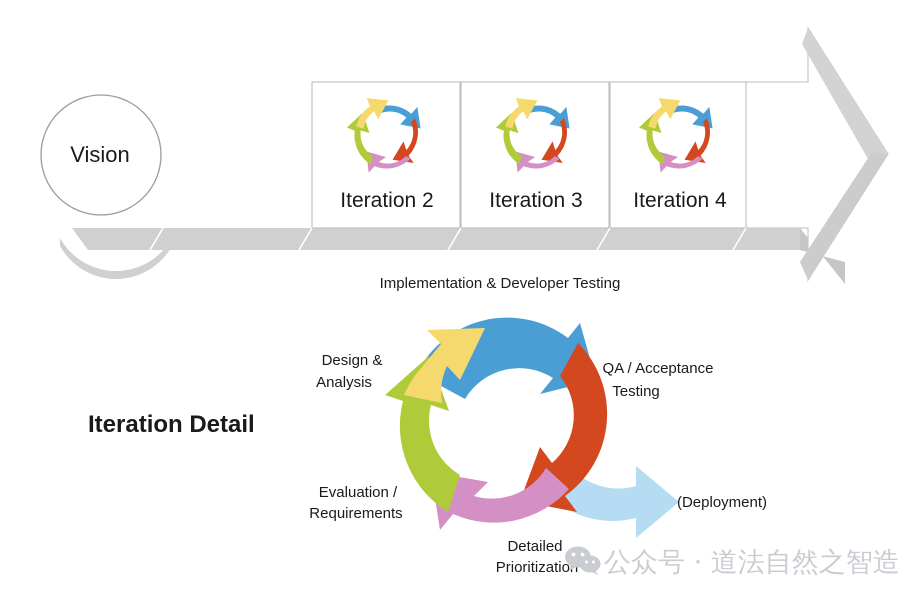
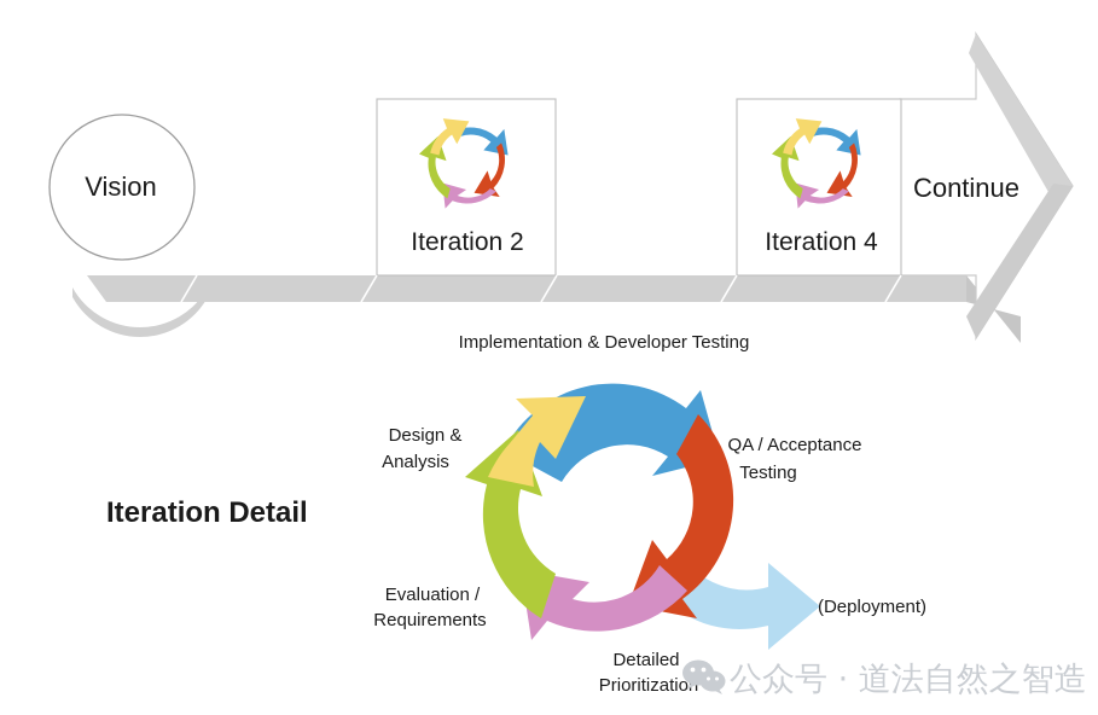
+ Continue
  Vision
  Iteration 2
- Iteration 3
  Iteration 4
  Iteration Detail
  Implementation & Developer Testing
  QA / Acceptance
  Testing
  Detailed
  Prioritizatio
  Evaluation /
  Requirements
  Design &
  Analysis
  (Deployment)
  公众号 · 道法自然之智造
